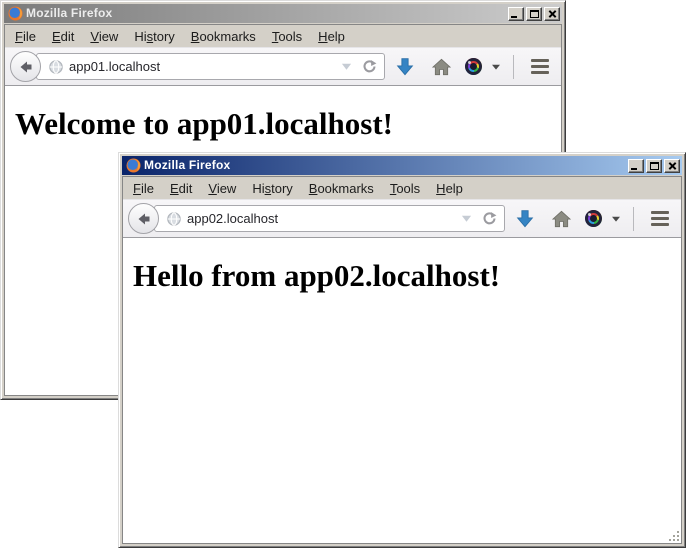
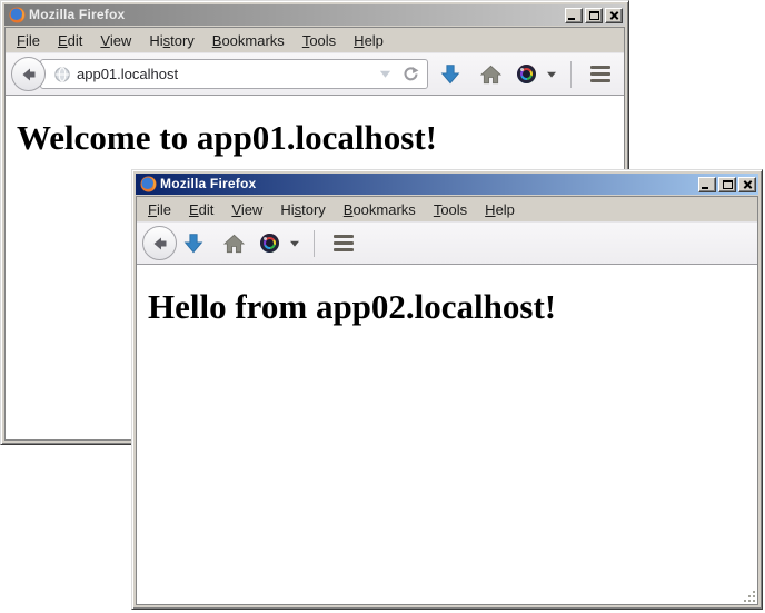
  Mozilla Firefox
  File
  Edit
  View
  History
  Bookmarks
  Tools
  Help
  app01.localhost
  Welcome to app01.localhost!
  Mozilla Firefox
  File
  Edit
  View
  History
  Bookmarks
  Tools
  Help
- app02.localhost
  Hello from app02.localhost!
